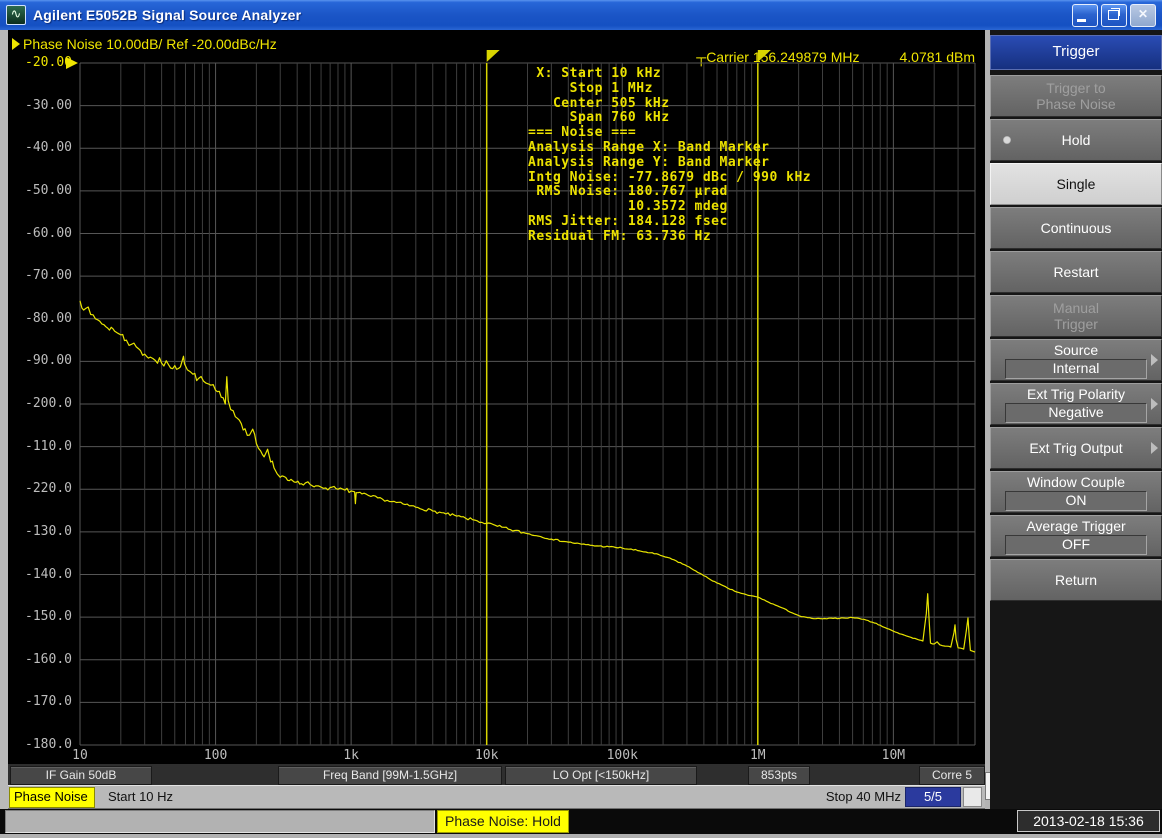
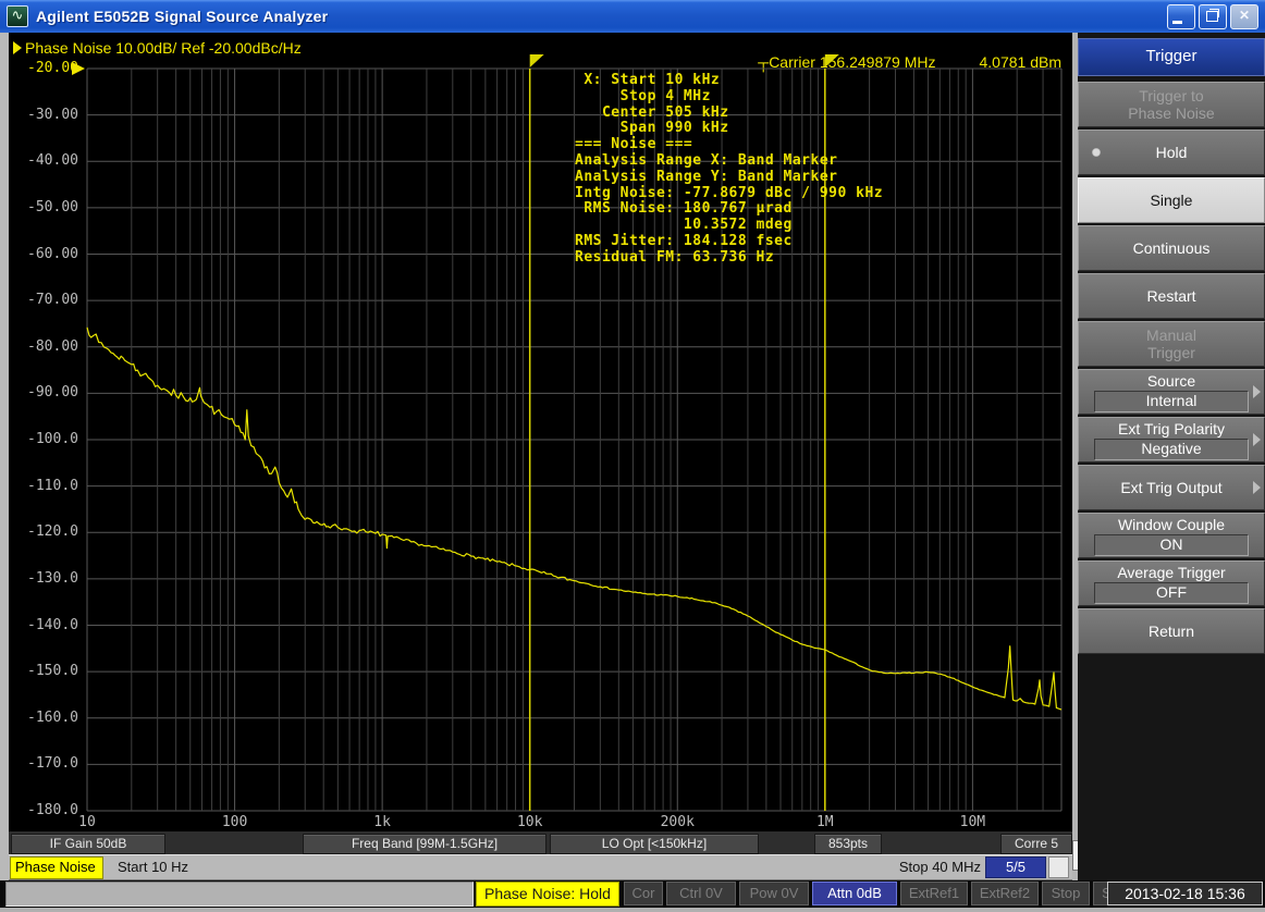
  ∿
  Agilent E5052B Signal Source Analyzer
  ✕
  Phase Noise 10.00dB/ Ref -20.00dBc/Hz
  ┬Carrier 156.249879 MHz 4.0781 dBm
  -20.00
  -30.00
  -40.00
  -50.00
  -60.00
  -70.00
  -80.00
  -90.00
- -200.0
+ -100.0
  -110.0
- -220.0
+ -120.0
  -130.0
  -140.0
  -150.0
  -160.0
  -170.0
  -180.0
  10
  100
  1k
  10k
- 100k
+ 200k
  1M
  10M
  X: Start 10 kHz
- Stop 1 MHz
+ Stop 4 MHz
  Center 505 kHz
- Span 760 kHz
+ Span 990 kHz
  === Noise ===
  Analysis Range X: Band Marker
  Analysis Range Y: Band Marker
  Intg Noise: -77.8679 dBc / 990 kHz
  RMS Noise: 180.767 µrad
  10.3572 mdeg
  RMS Jitter: 184.128 fsec
  Residual FM: 63.736 Hz
  IF Gain 50dB
  Freq Band [99M-1.5GHz]
  LO Opt [<150kHz]
  853pts
  Corre 5
  Phase Noise
  Start 10 Hz
  Stop 40 MHz
  5/5
  Phase Noise: Hold
+ Cor
+ Ctrl 0V
+ Pow 0V
+ Attn 0dB
+ ExtRef1
+ ExtRef2
+ Stop
  2013-02-18 15:36
  Trigger
  Trigger to
  Phase Noise
  Hold
  Single
  Continuous
  Restart
  Manual
  Trigger
  Source
  Internal
  Ext Trig Polarity
  Negative
  Ext Trig Output
  Window Couple
  ON
  Average Trigger
  OFF
  Return
